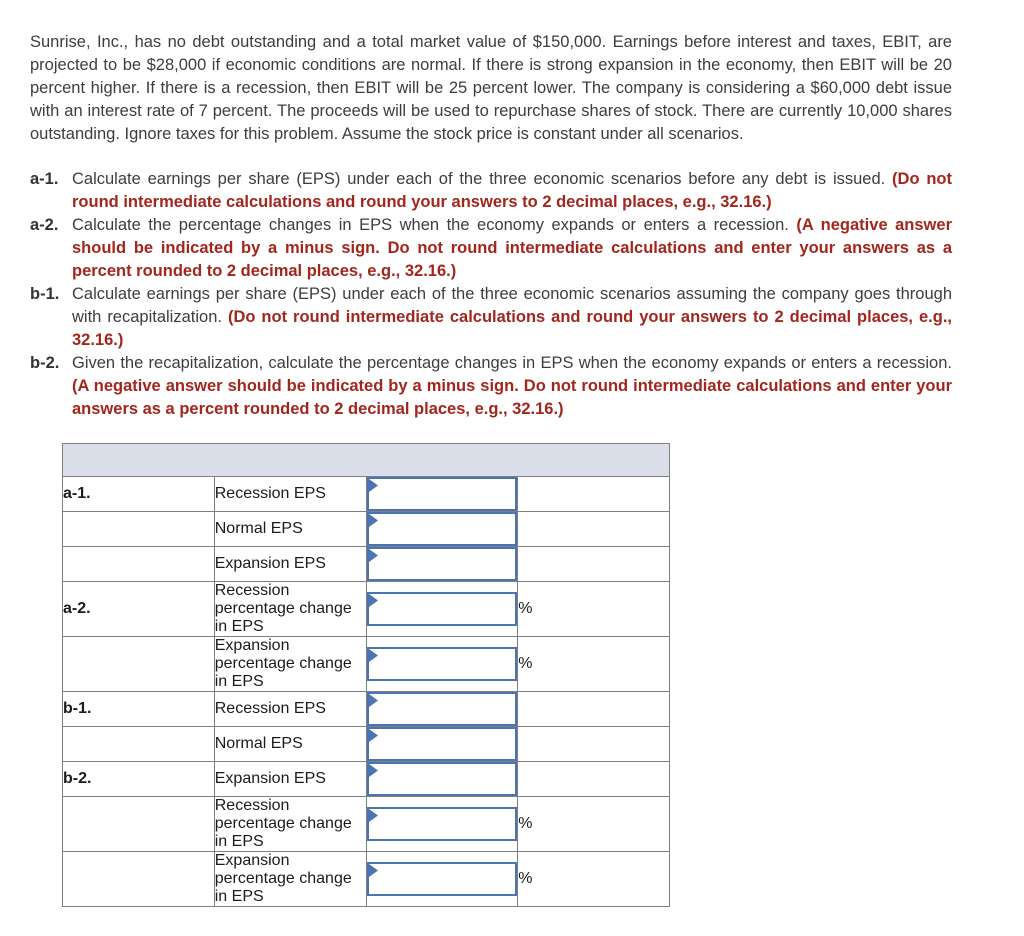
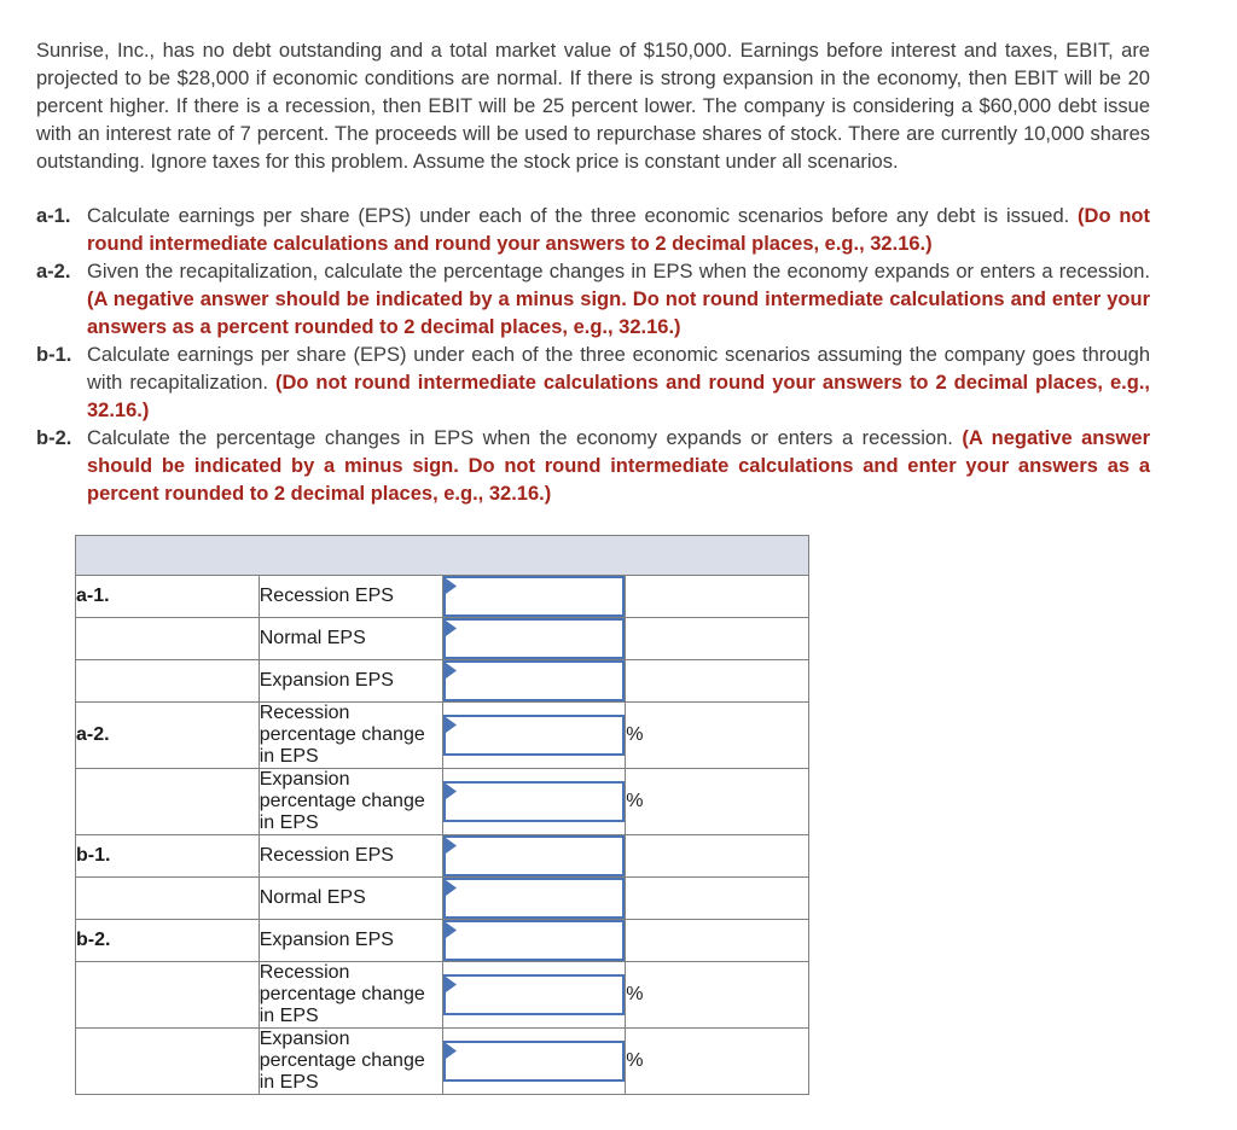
  Sunrise, Inc., has no debt outstanding and a total market value of $150,000. Earnings before interest and taxes, EBIT, are projected to be $28,000 if economic conditions are normal. If there is strong expansion in the economy, then EBIT will be 20 percent higher. If there is a recession, then EBIT will be 25 percent lower. The company is considering a $60,000 debt issue with an interest rate of 7 percent. The proceeds will be used to repurchase shares of stock. There are currently 10,000 shares outstanding. Ignore taxes for this problem. Assume the stock price is constant under all scenarios.
  a-1.
  Calculate earnings per share (EPS) under each of the three economic scenarios before any debt is issued. (Do not round intermediate calculations and round your answers to 2 decimal places, e.g., 32.16.)
  a-2.
- Calculate the percentage changes in EPS when the economy expands or enters a recession. (A negative answer should be indicated by a minus sign. Do not round intermediate calculations and enter your answers as a percent rounded to 2 decimal places, e.g., 32.16.)
+ Given the recapitalization, calculate the percentage changes in EPS when the economy expands or enters a recession. (A negative answer should be indicated by a minus sign. Do not round intermediate calculations and enter your answers as a percent rounded to 2 decimal places, e.g., 32.16.)
  b-1.
  Calculate earnings per share (EPS) under each of the three economic scenarios assuming the company goes through with recapitalization. (Do not round intermediate calculations and round your answers to 2 decimal places, e.g., 32.16.)
  b-2.
- Given the recapitalization, calculate the percentage changes in EPS when the economy expands or enters a recession. (A negative answer should be indicated by a minus sign. Do not round intermediate calculations and enter your answers as a percent rounded to 2 decimal places, e.g., 32.16.)
+ Calculate the percentage changes in EPS when the economy expands or enters a recession. (A negative answer should be indicated by a minus sign. Do not round intermediate calculations and enter your answers as a percent rounded to 2 decimal places, e.g., 32.16.)
  a-1.	Recession EPS
  	Normal EPS
  	Expansion EPS
  a-2.	Recession percentage change in EPS		%
  	Expansion percentage change in EPS		%
  b-1.	Recession EPS
  	Normal EPS
  b-2.	Expansion EPS
  	Recession percentage change in EPS		%
  	Expansion percentage change in EPS		%
